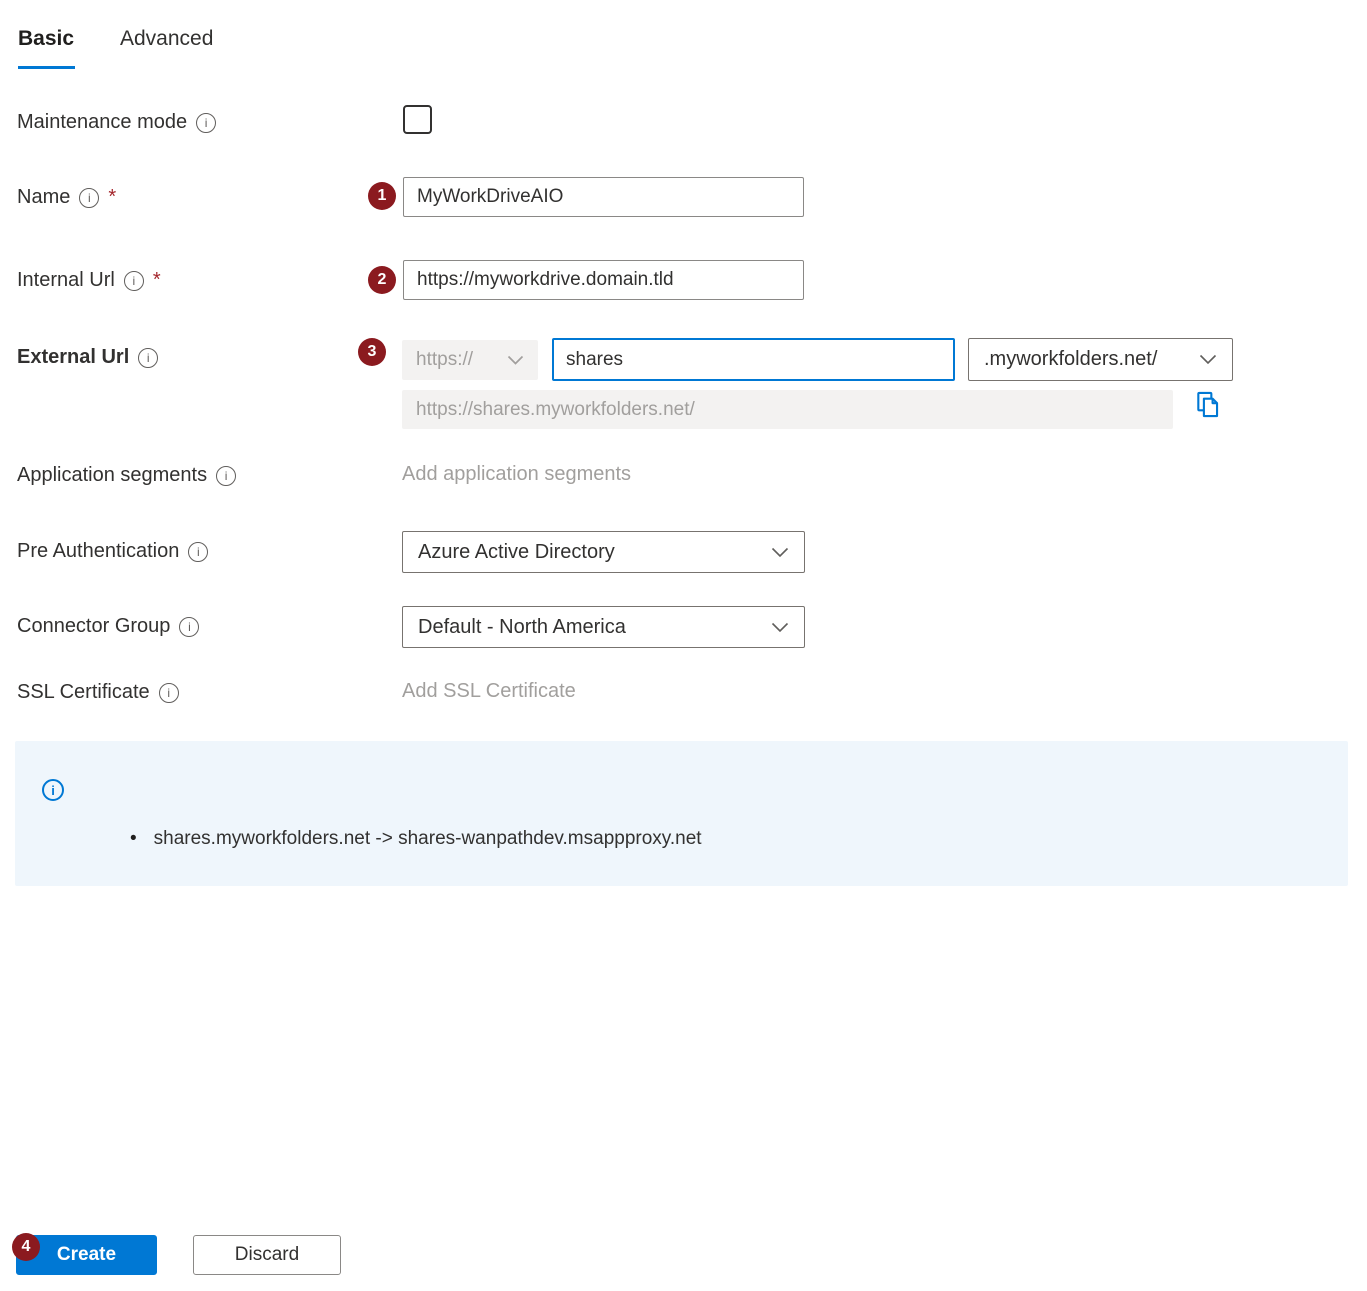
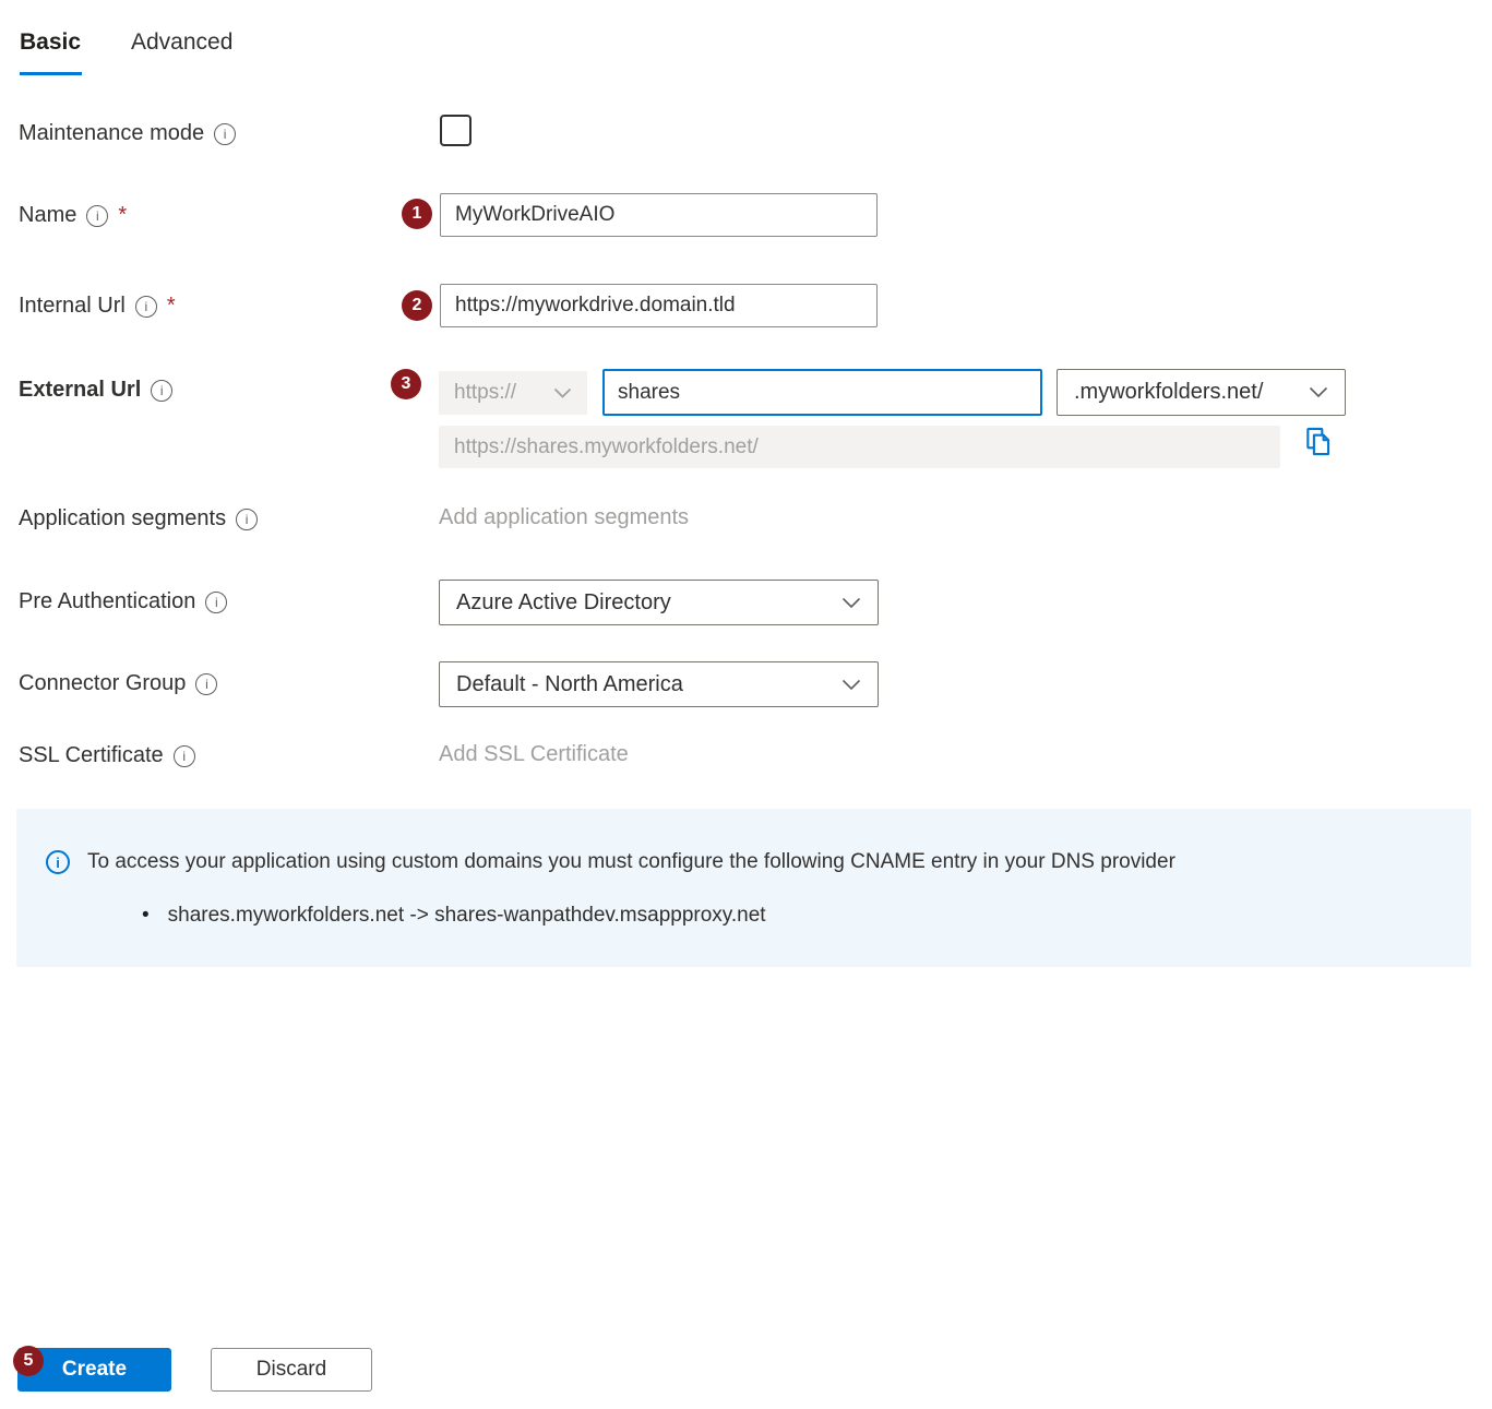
  Basic
  Advanced
  Maintenance mode
  i
  Name
  i
  *
  1
  MyWorkDriveAIO
  Internal Url
  i
  *
  2
  https://myworkdrive.domain.tld
  External Url
  i
  3
  https://
  shares
  .myworkfolders.net/
  https://shares.myworkfolders.net/
  Application segments
  i
  Add application segments
  Pre Authentication
  i
  Azure Active Directory
  Connector Group
  i
  Default - North America
  SSL Certificate
  i
  Add SSL Certificate
  i
+ To access your application using custom domains you must configure the following CNAME entry in your DNS provider
  •
  shares.myworkfolders.net -> shares-wanpathdev.msappproxy.net
- 4
+ 5
  Create
  Discard
